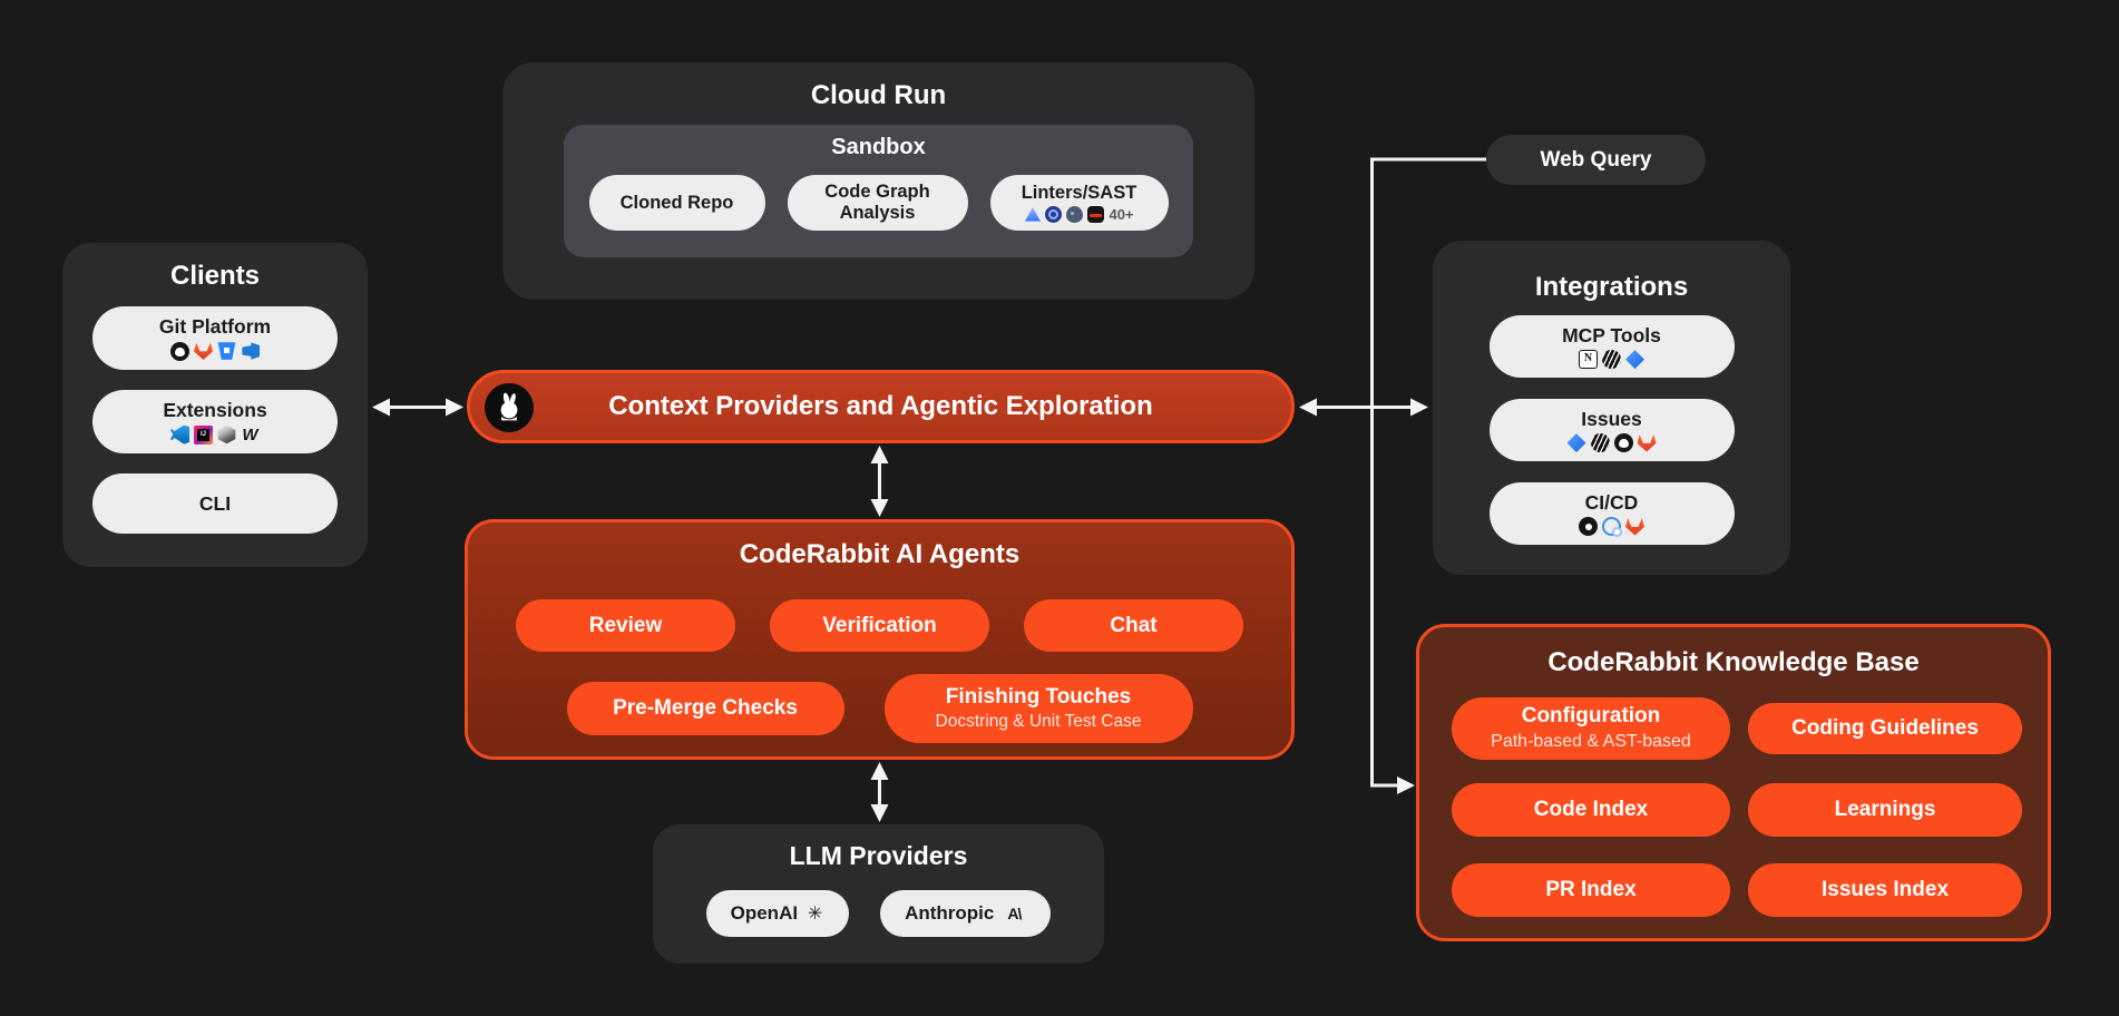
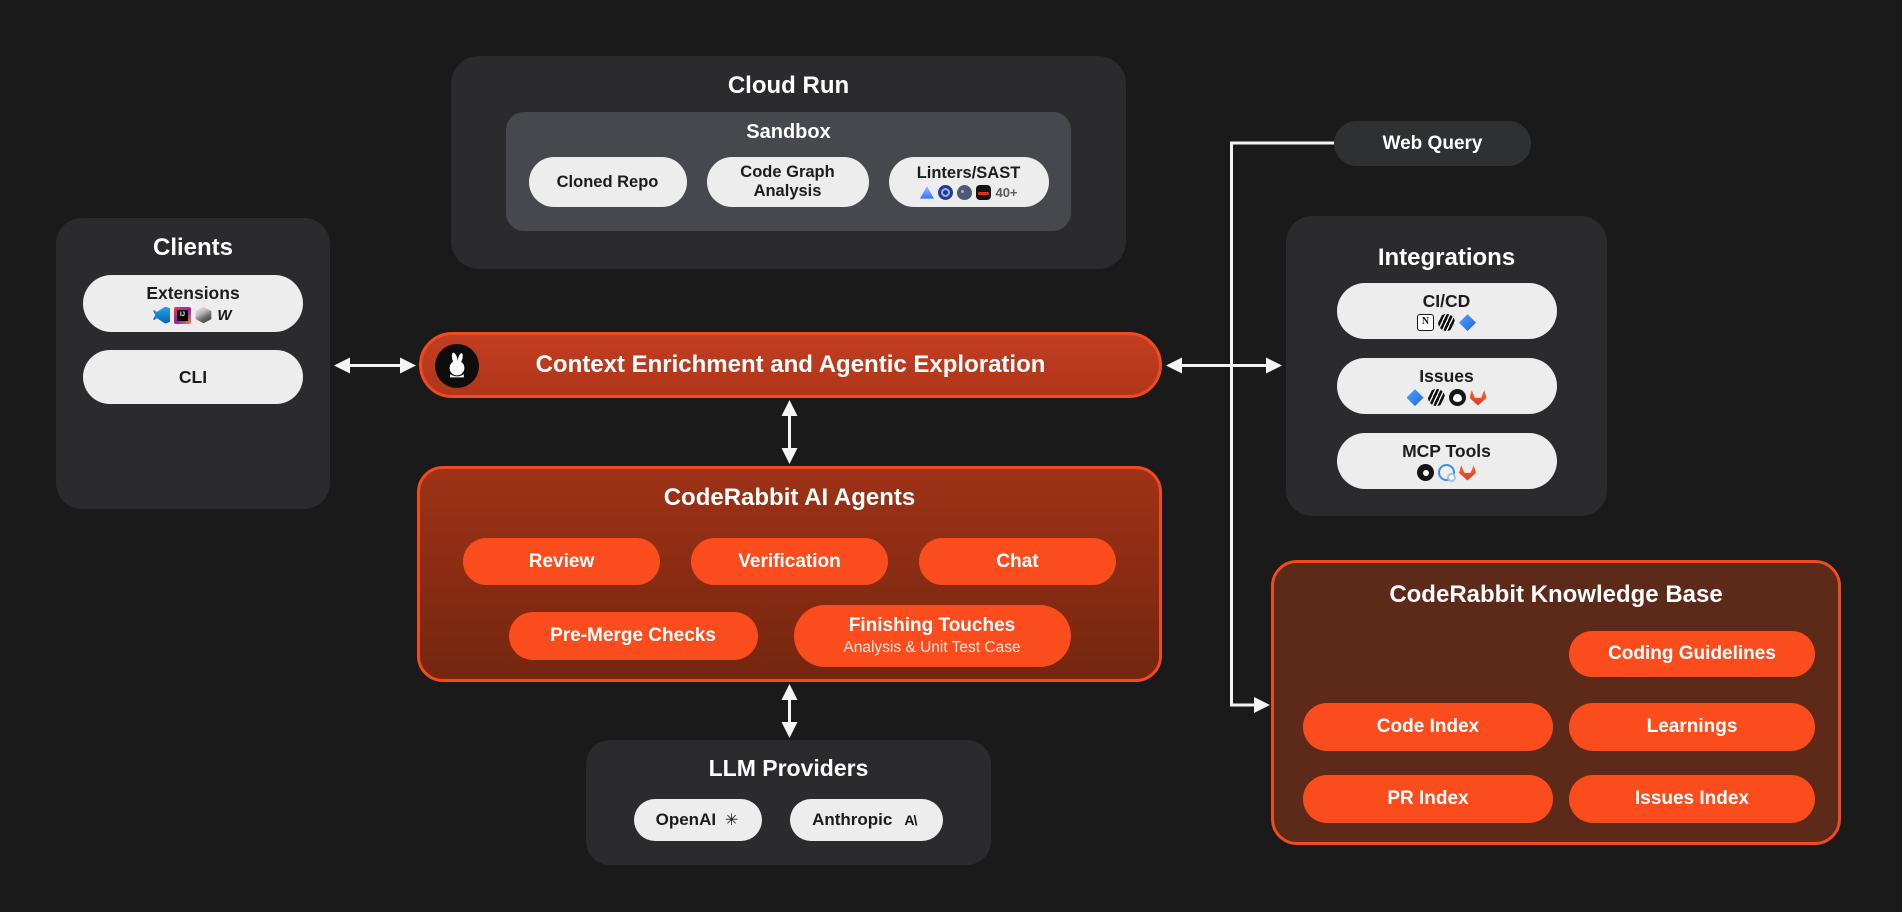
  Cloud Run
  Sandbox
  Cloned Repo
  Code Graph Analysis
  Linters/SAST
  40+
  Clients
- Git Platform
  Extensions
  CLI
- Context Providers and Agentic Exploration
+ Context Enrichment and Agentic Exploration
  CodeRabbit AI Agents
  Review
  Verification
  Chat
  Pre-Merge Checks
  Finishing Touches
- Docstring & Unit Test Case
+ Analysis & Unit Test Case
  LLM Providers
  OpenAI
  Anthropic
  Web Query
  Integrations
- MCP Tools
+ CI/CD
  Issues
- CI/CD
+ MCP Tools
  CodeRabbit Knowledge Base
- Configuration
- Path-based & AST-based
  Coding Guidelines
  Code Index
  Learnings
  PR Index
  Issues Index
